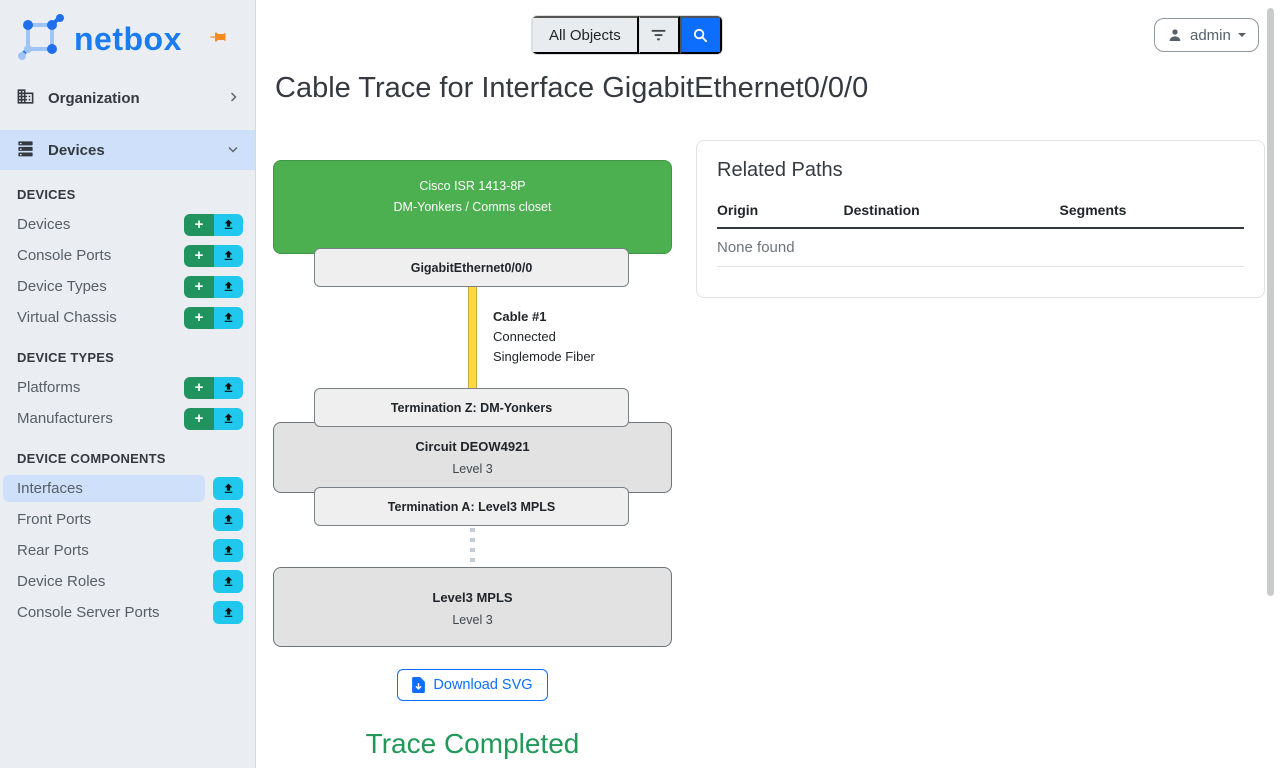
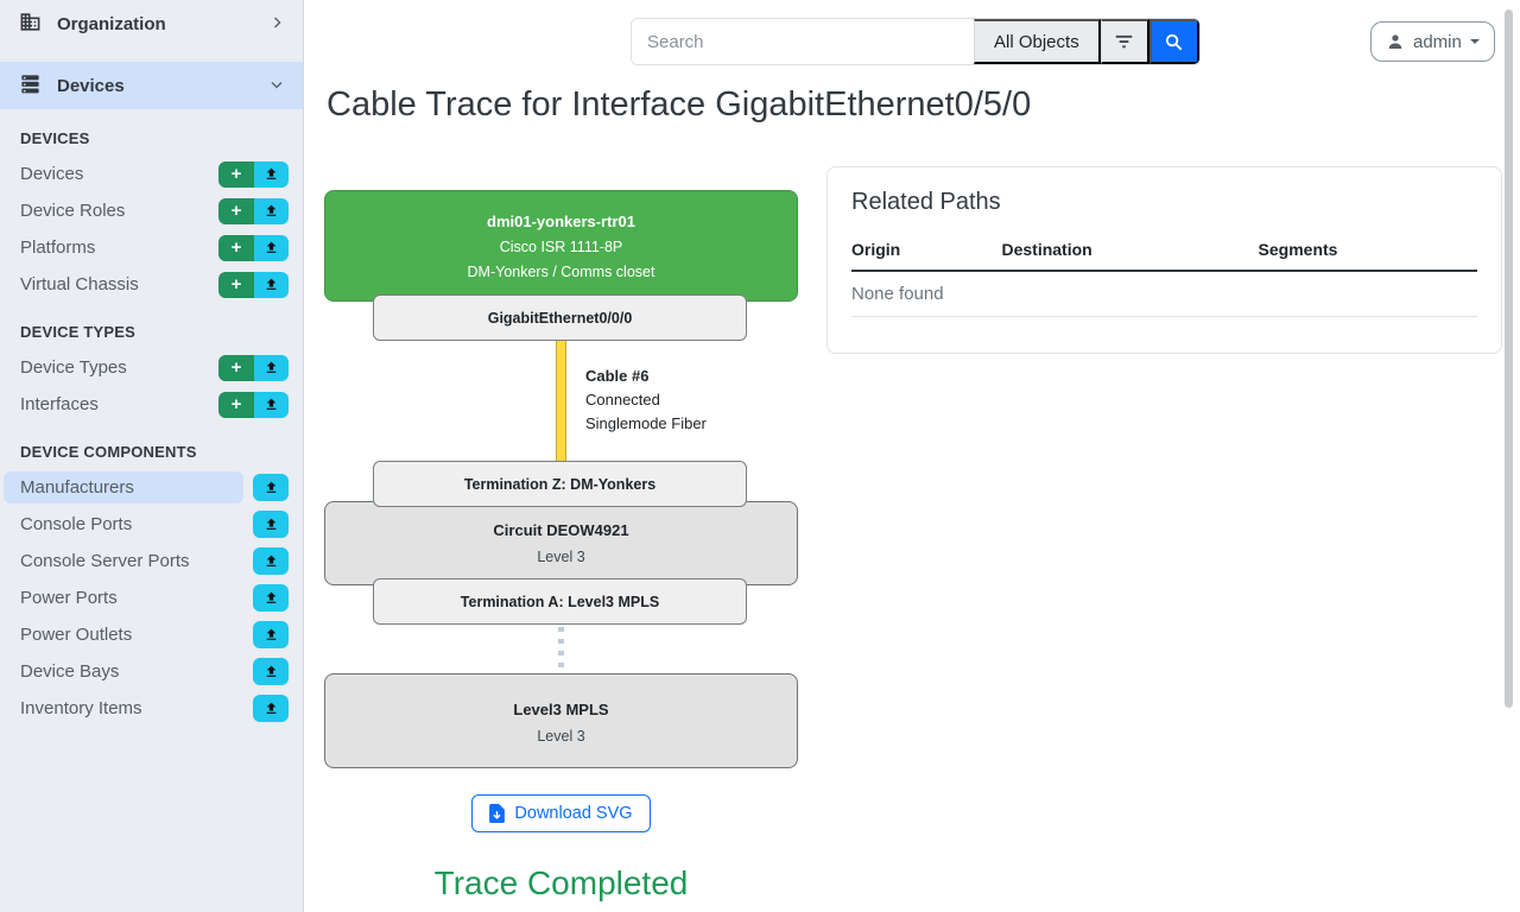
- netbox
  Organization
  Devices
  DEVICES
  Devices
  +
- Console Ports
+ Device Roles
  +
- Device Types
+ Platforms
  +
  Virtual Chassis
  +
  DEVICE TYPES
- Platforms
+ Device Types
  +
- Manufacturers
+ Interfaces
  +
  DEVICE COMPONENTS
- Interfaces
+ Manufacturers
- Front Ports
- Rear Ports
- Device Roles
+ Console Ports
  Console Server Ports
+ Power Ports
+ Power Outlets
+ Device Bays
+ Inventory Items
+ Search
  All Objects
  admin
- Cable Trace for Interface GigabitEthernet0/0/0
+ Cable Trace for Interface GigabitEthernet0/5/0
+ dmi01-yonkers-rtr01
- Cisco ISR 1413-8P
+ Cisco ISR 1111-8P
  DM-Yonkers / Comms closet
  GigabitEthernet0/0/0
- Cable #1
+ Cable #6
  Connected
  Singlemode Fiber
  Termination Z: DM-Yonkers
  Circuit DEOW4921
  Level 3
  Termination A: Level3 MPLS
  Level3 MPLS
  Level 3
  Download SVG
  Trace Completed
  Related Paths
  Origin	Destination	Segments
  None found
